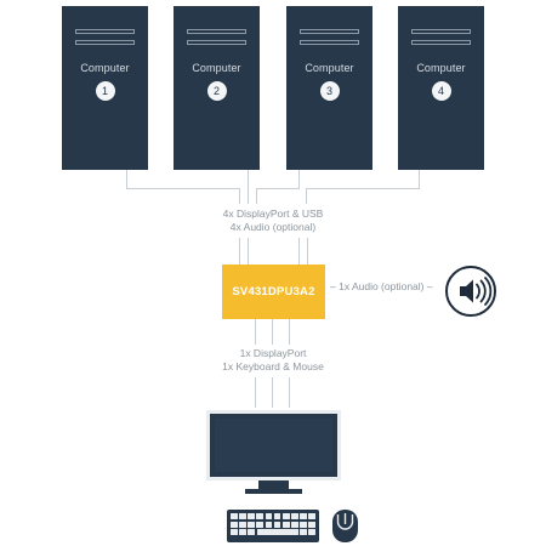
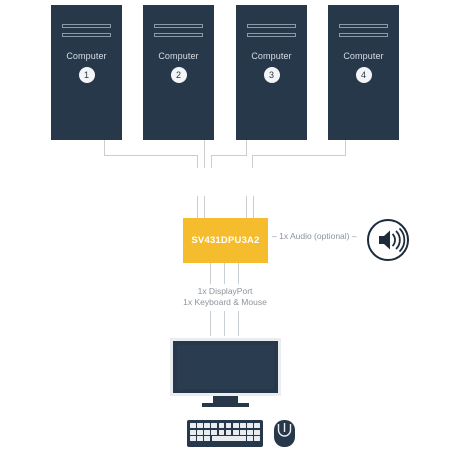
  Computer
  1
  Computer
  2
  Computer
  3
  Computer
  4
- 4x DisplayPort & USB
- 4x Audio (optional)
  SV431DPU3A2
  – 1x Audio (optional) –
  1x DisplayPort
  1x Keyboard & Mouse
